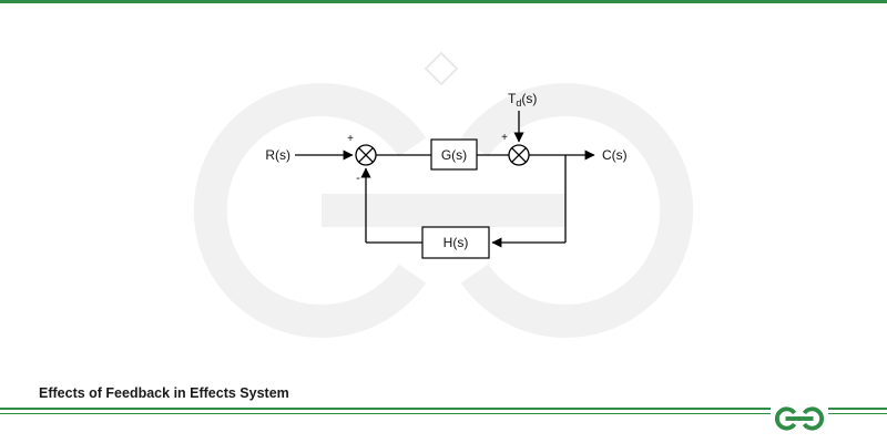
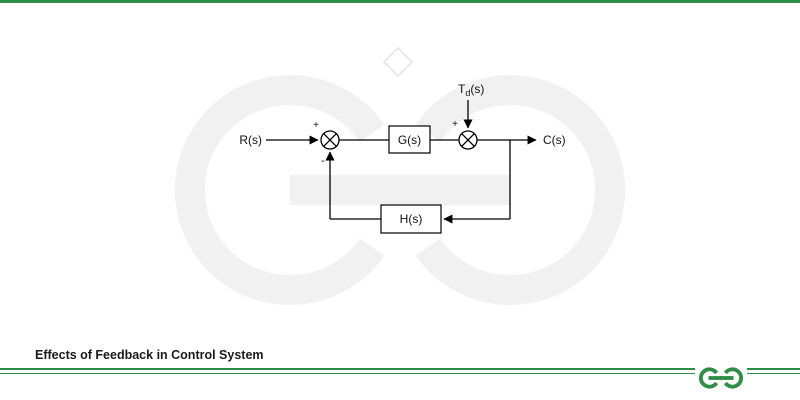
  R(s)
  C(s)
  G(s)
  H(s)
  Td(s)
  +
  -
  +
- Effects of Feedback in Effects System
+ Effects of Feedback in Control System
